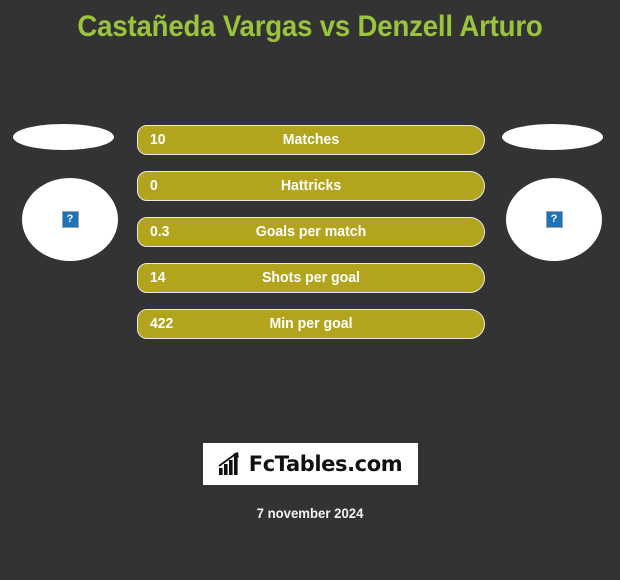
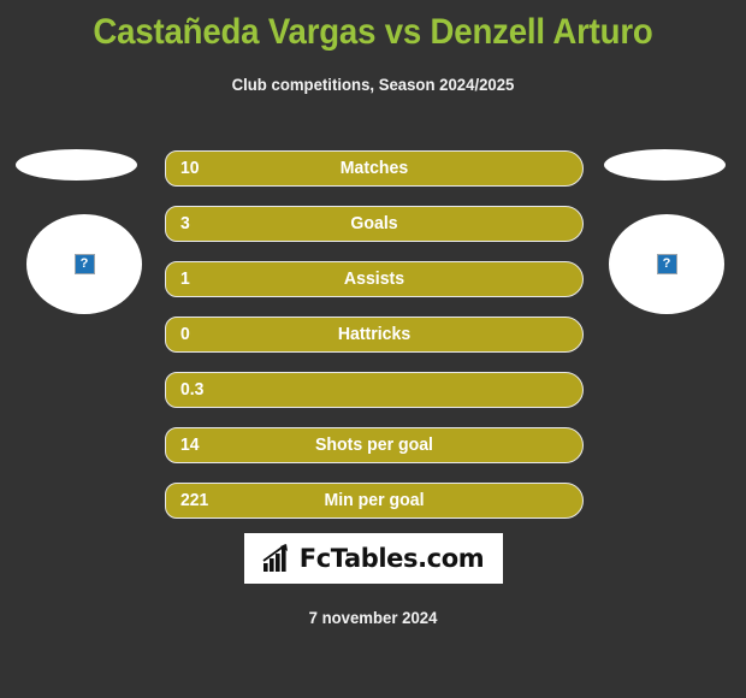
  Castañeda Vargas vs Denzell Arturo
+ Club competitions, Season 2024/2025
  ?
  10
  Matches
+ 3
+ Goals
+ 1
+ Assists
  0
  Hattricks
  0.3
- Goals per match
  14
  Shots per goal
- 422
+ 221
  Min per goal
  ?
  FcTables.com
  7 november 2024
